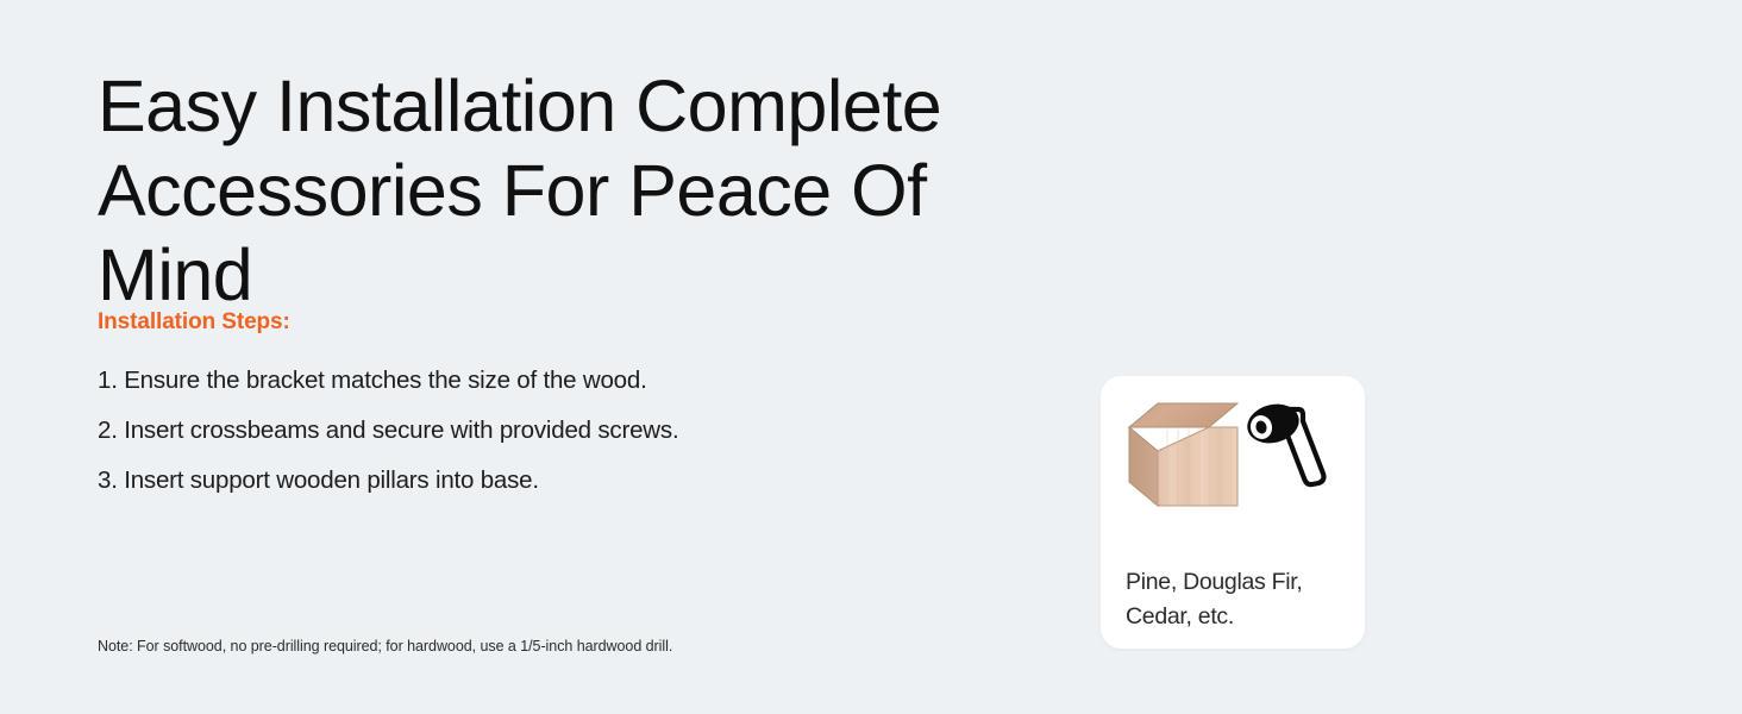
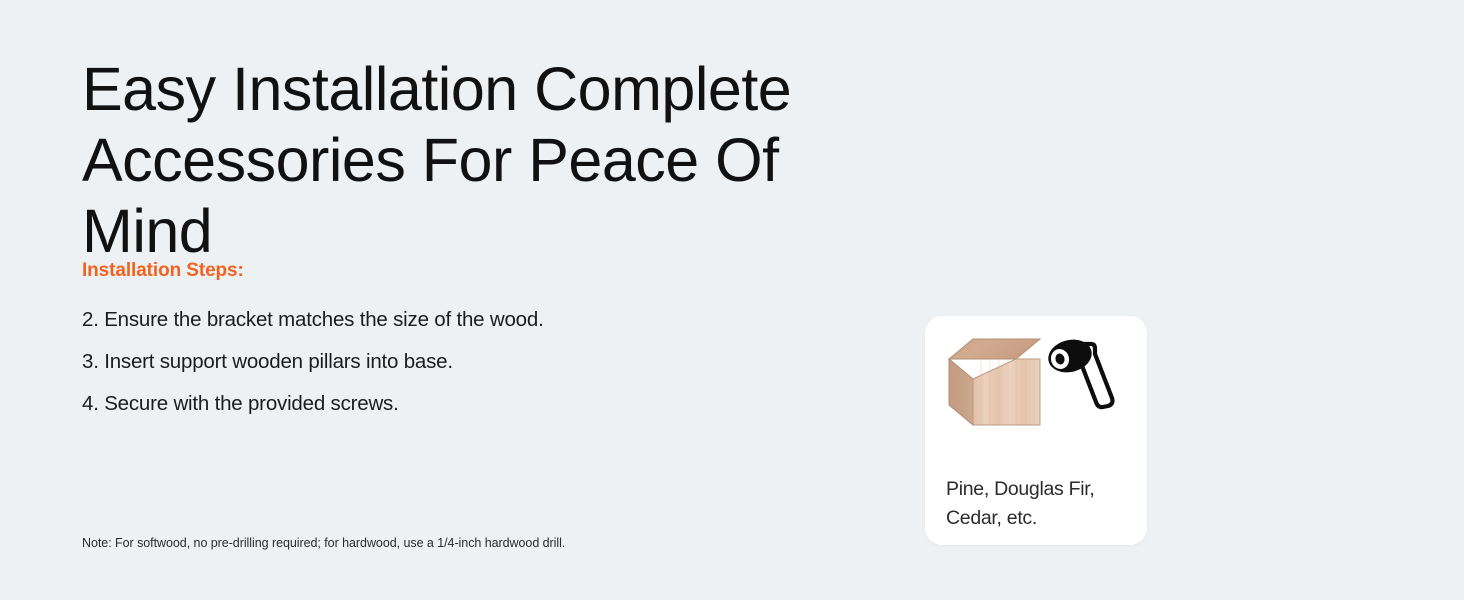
  Easy Installation Complete
  Accessories For Peace Of Mind
  Installation Steps:
- 1. Ensure the bracket matches the size of the wood.
+ 2. Ensure the bracket matches the size of the wood.
- 2. Insert crossbeams and secure with provided screws.
  3. Insert support wooden pillars into base.
+ 4. Secure with the provided screws.
- Note: For softwood, no pre-drilling required; for hardwood, use a 1/5-inch hardwood drill.
+ Note: For softwood, no pre-drilling required; for hardwood, use a 1/4-inch hardwood drill.
  Pine, Douglas Fir,
  Cedar, etc.
